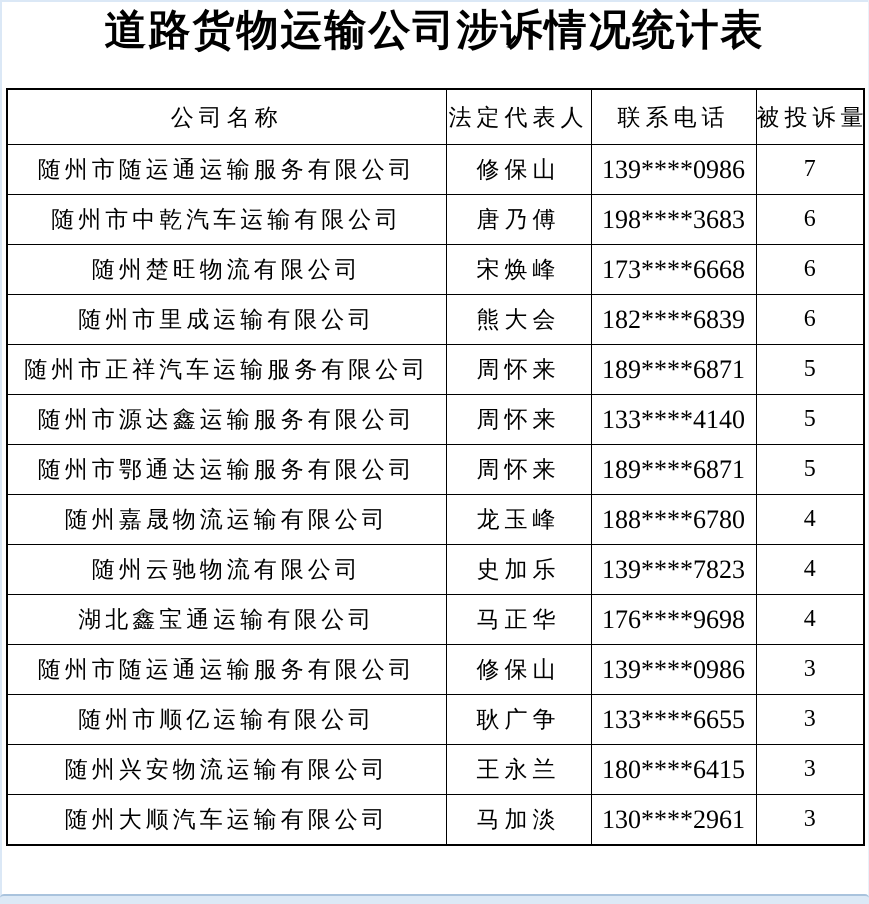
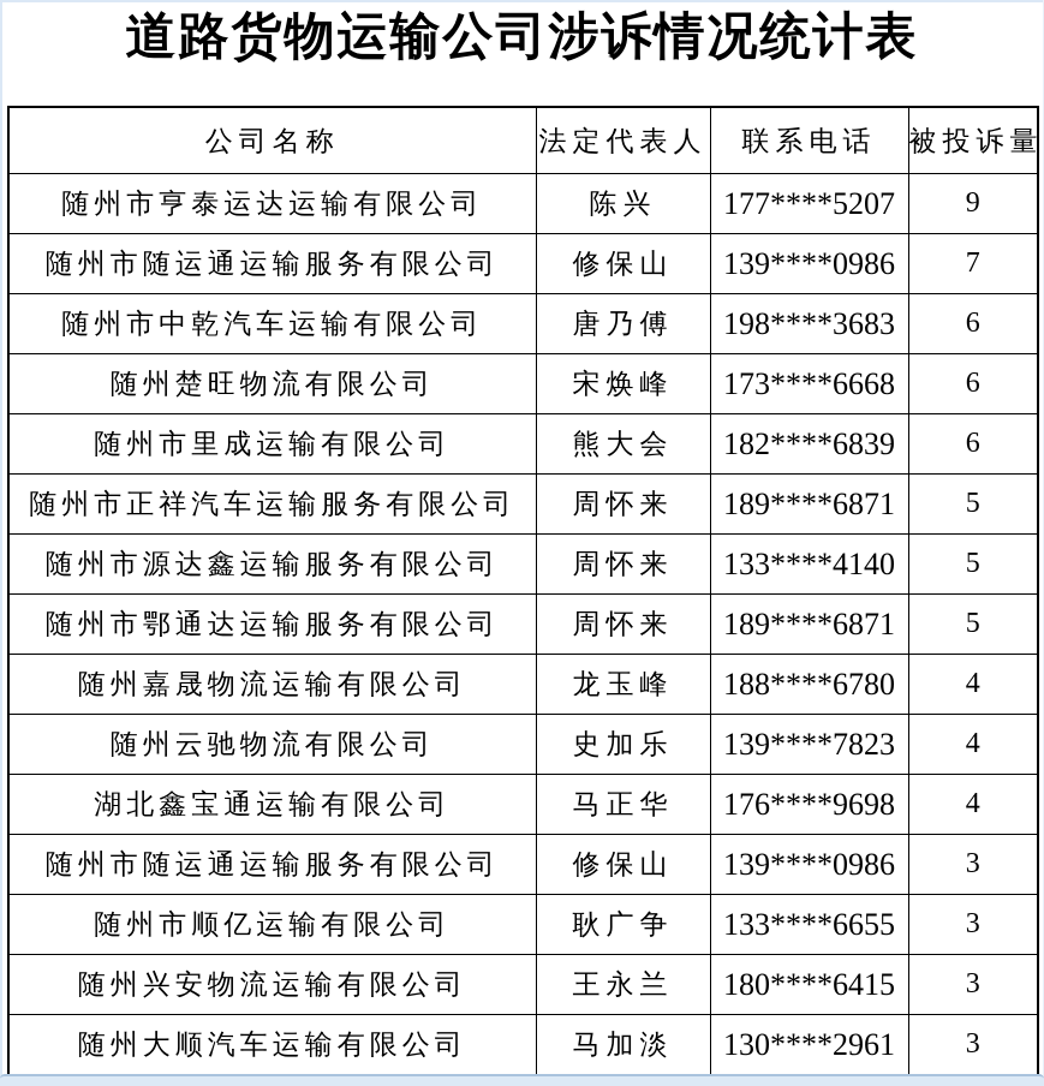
  道路货物运输公司涉诉情况统计表
  公司名称	法定代表人	联系电话	被投诉量
+ 随州市亨泰运达运输有限公司	陈兴	177****5207	9
  随州市随运通运输服务有限公司	修保山	139****0986	7
  随州市中乾汽车运输有限公司	唐乃傅	198****3683	6
  随州楚旺物流有限公司	宋焕峰	173****6668	6
  随州市里成运输有限公司	熊大会	182****6839	6
  随州市正祥汽车运输服务有限公司	周怀来	189****6871	5
  随州市源达鑫运输服务有限公司	周怀来	133****4140	5
  随州市鄂通达运输服务有限公司	周怀来	189****6871	5
  随州嘉晟物流运输有限公司	龙玉峰	188****6780	4
  随州云驰物流有限公司	史加乐	139****7823	4
  湖北鑫宝通运输有限公司	马正华	176****9698	4
  随州市随运通运输服务有限公司	修保山	139****0986	3
  随州市顺亿运输有限公司	耿广争	133****6655	3
  随州兴安物流运输有限公司	王永兰	180****6415	3
  随州大顺汽车运输有限公司	马加淡	130****2961	3
